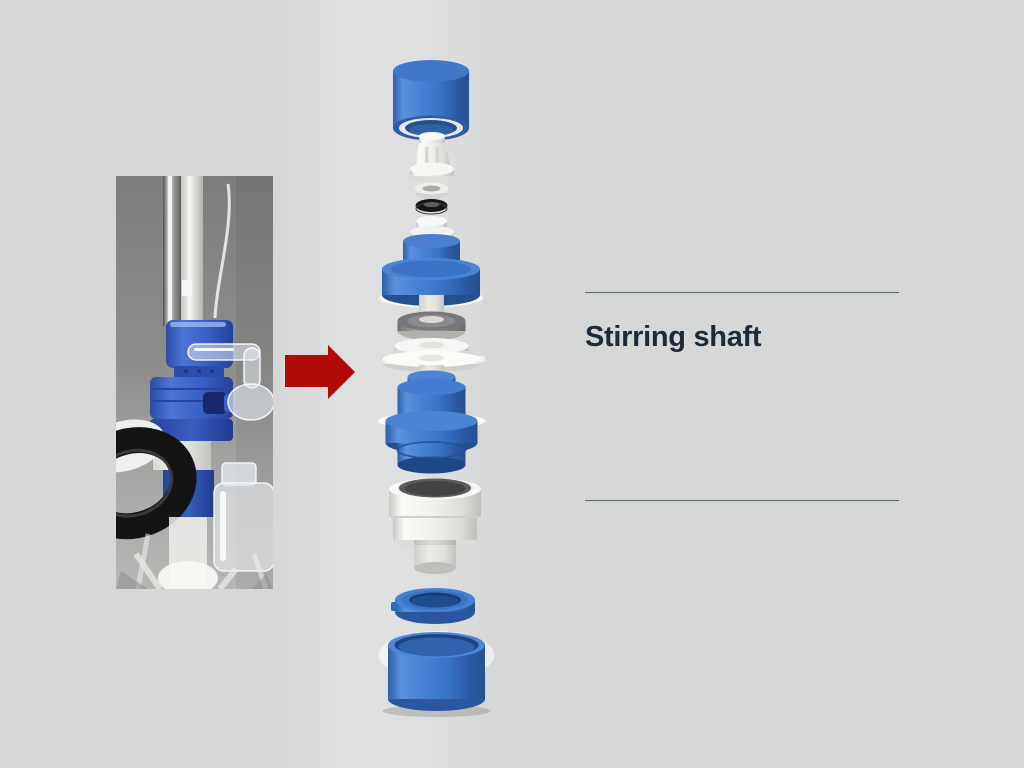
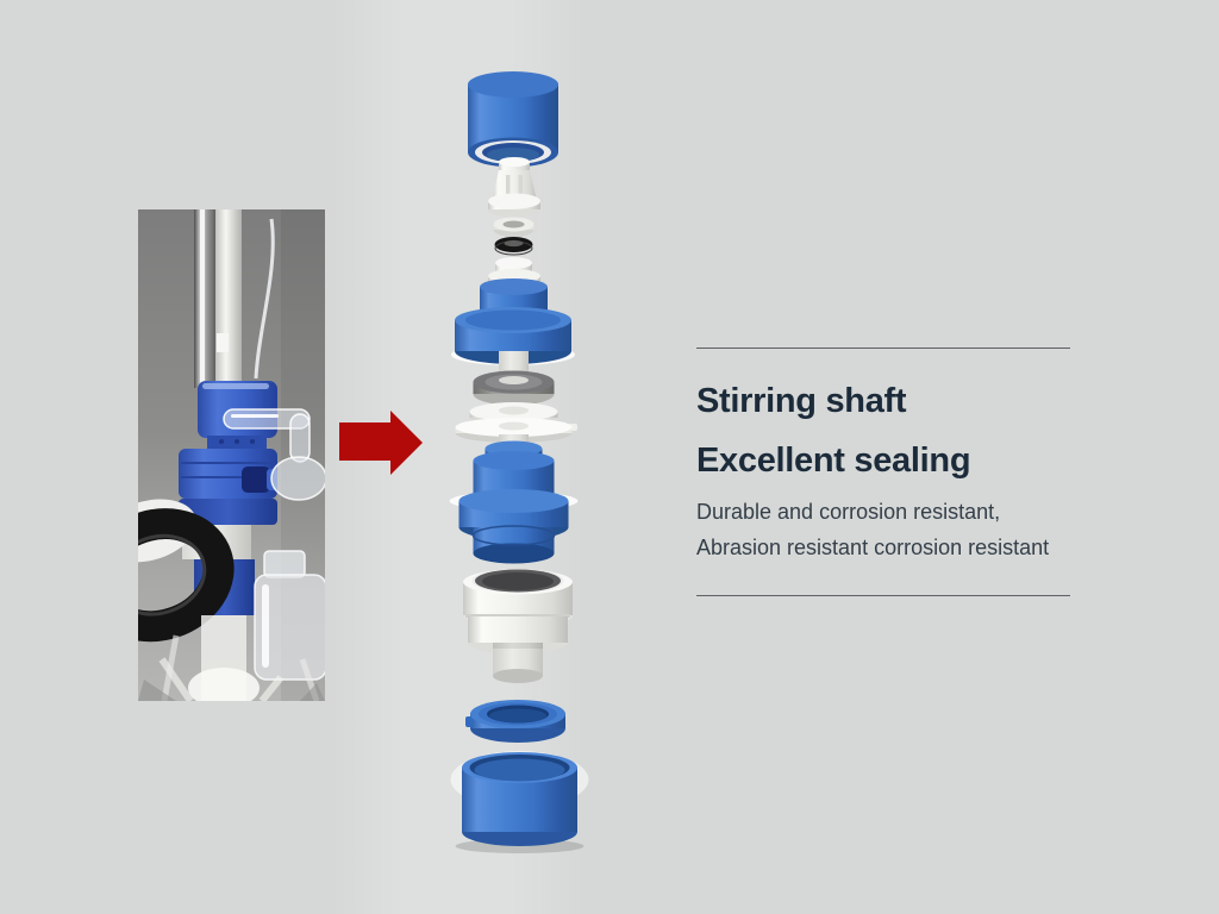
  Stirring shaft
+ Excellent sealing
+ Durable and corrosion resistant,
+ Abrasion resistant corrosion resistant
